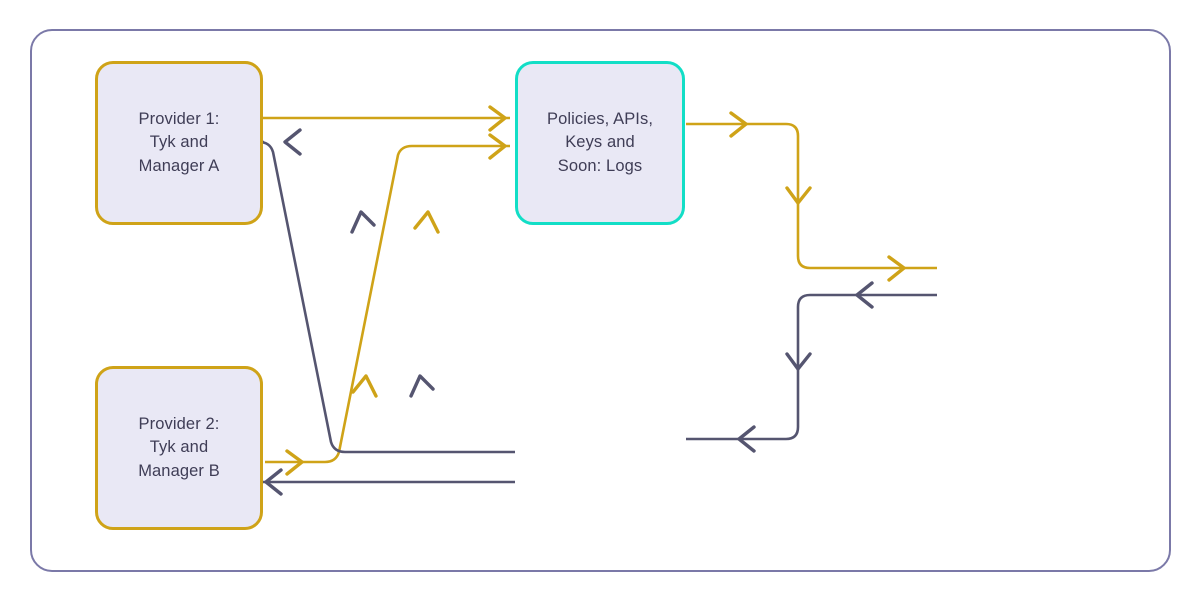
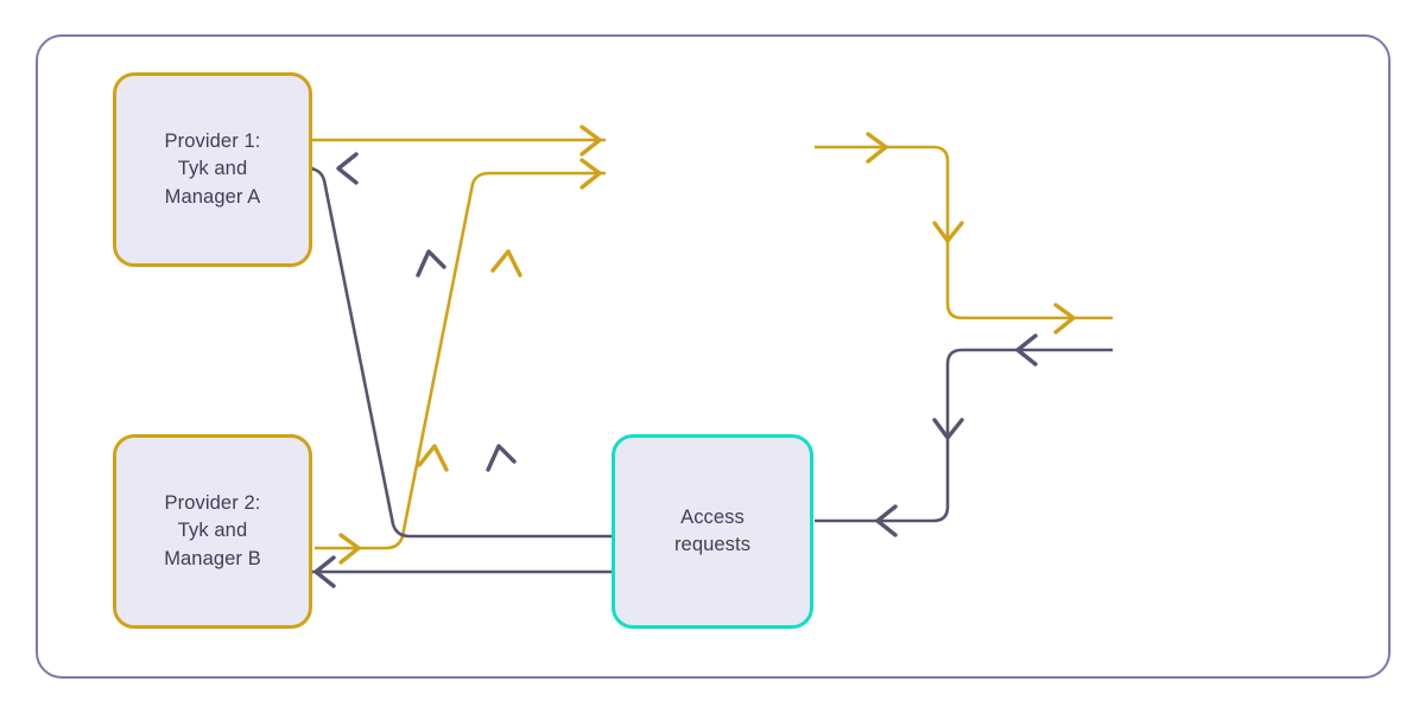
  Provider 1:
  Tyk and
  Manager A
- Policies, APIs,
- Keys and
- Soon: Logs
  Provider 2:
  Tyk and
  Manager B
+ Access
+ requests
